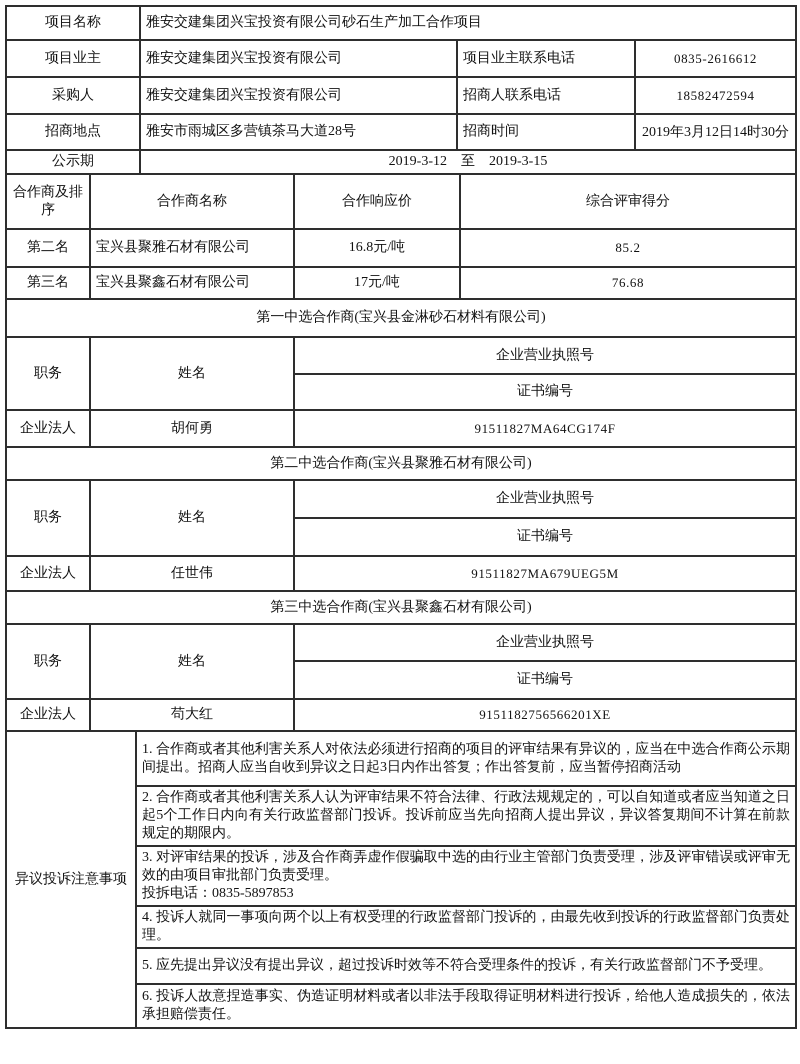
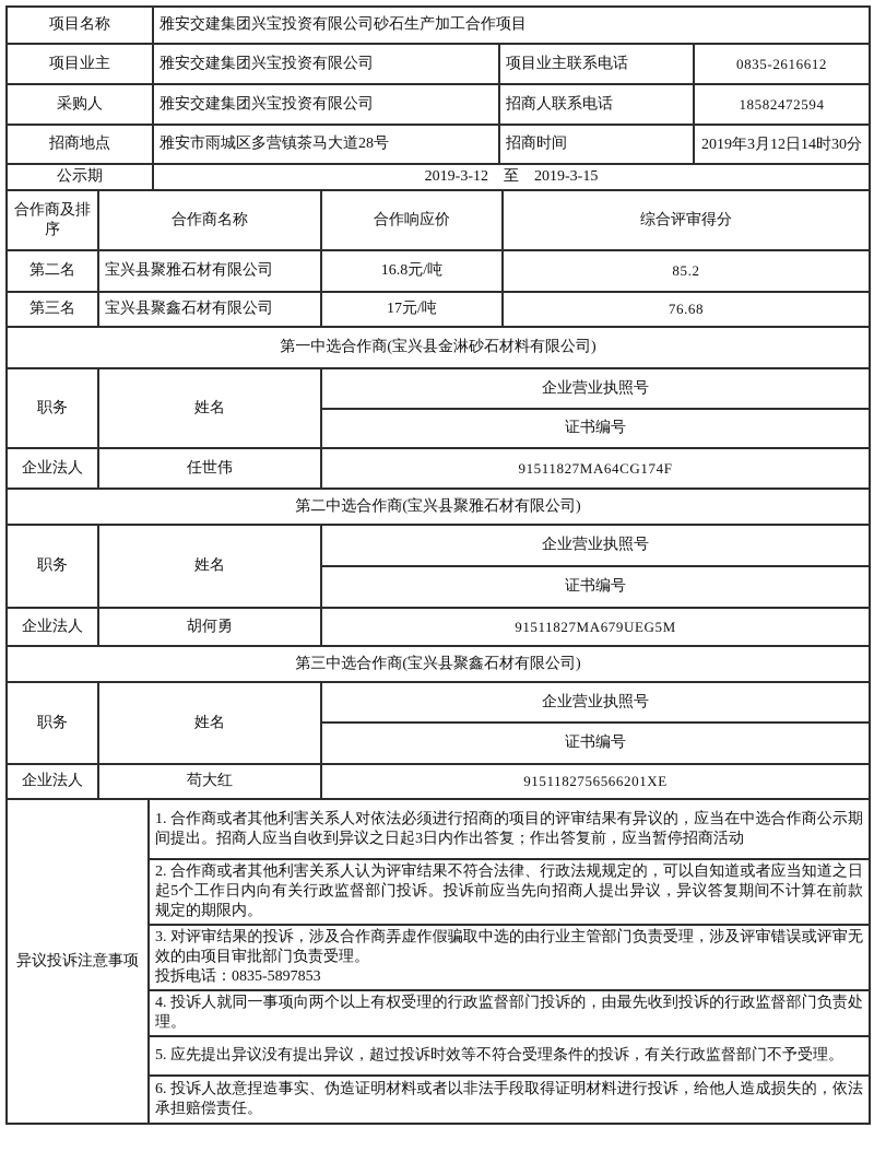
  项目名称	雅安交建集团兴宝投资有限公司砂石生产加工合作项目
  项目业主	雅安交建集团兴宝投资有限公司	项目业主联系电话	0835-2616612
  采购人	雅安交建集团兴宝投资有限公司	招商人联系电话	18582472594
  招商地点	雅安市雨城区多营镇茶马大道28号	招商时间	2019年3月12日14时30分
  公示期	2019-3-12 至 2019-3-15
  合作商及排序	合作商名称	合作响应价	综合评审得分
  第二名	宝兴县聚雅石材有限公司	16.8元/吨	85.2
  第三名	宝兴县聚鑫石材有限公司	17元/吨	76.68
  第一中选合作商(宝兴县金淋砂石材料有限公司)
  职务	姓名	企业营业执照号
  证书编号
- 企业法人	胡何勇	91511827MA64CG174F
+ 企业法人	任世伟	91511827MA64CG174F
  第二中选合作商(宝兴县聚雅石材有限公司)
  职务	姓名	企业营业执照号
  证书编号
- 企业法人	任世伟	91511827MA679UEG5M
+ 企业法人	胡何勇	91511827MA679UEG5M
  第三中选合作商(宝兴县聚鑫石材有限公司)
  职务	姓名	企业营业执照号
  证书编号
  企业法人	苟大红	9151182756566201XE
  异议投诉注意事项	1. 合作商或者其他利害关系人对依法必须进行招商的项目的评审结果有异议的，应当在中选合作商公示期间提出。招商人应当自收到异议之日起3日内作出答复；作出答复前，应当暂停招商活动
  2. 合作商或者其他利害关系人认为评审结果不符合法律、行政法规规定的，可以自知道或者应当知道之日起5个工作日内向有关行政监督部门投诉。投诉前应当先向招商人提出异议，异议答复期间不计算在前款规定的期限内。
  3. 对评审结果的投诉，涉及合作商弄虚作假骗取中选的由行业主管部门负责受理，涉及评审错误或评审无效的由项目审批部门负责受理。 投拆电话：0835-5897853
  4. 投诉人就同一事项向两个以上有权受理的行政监督部门投诉的，由最先收到投诉的行政监督部门负责处理。
  5. 应先提出异议没有提出异议，超过投诉时效等不符合受理条件的投诉，有关行政监督部门不予受理。
  6. 投诉人故意捏造事实、伪造证明材料或者以非法手段取得证明材料进行投诉，给他人造成损失的，依法承担赔偿责任。
